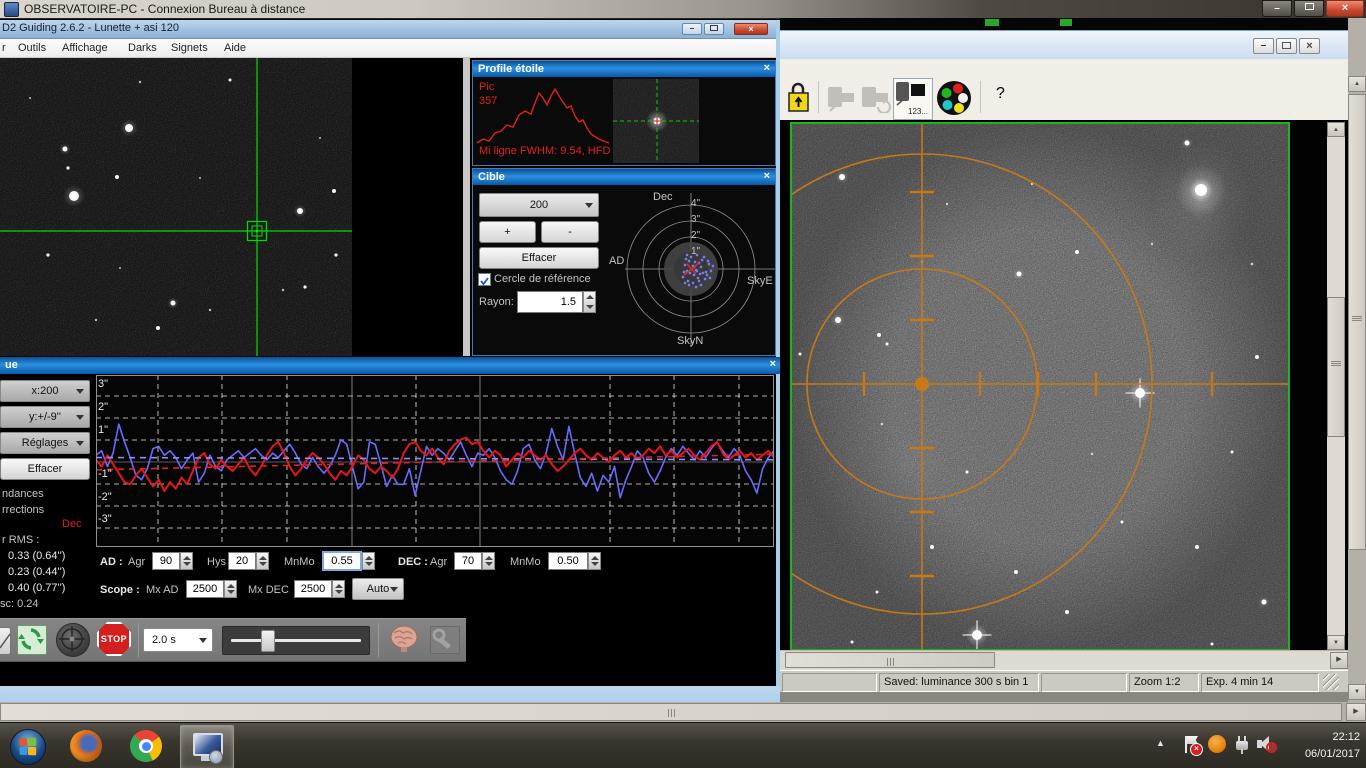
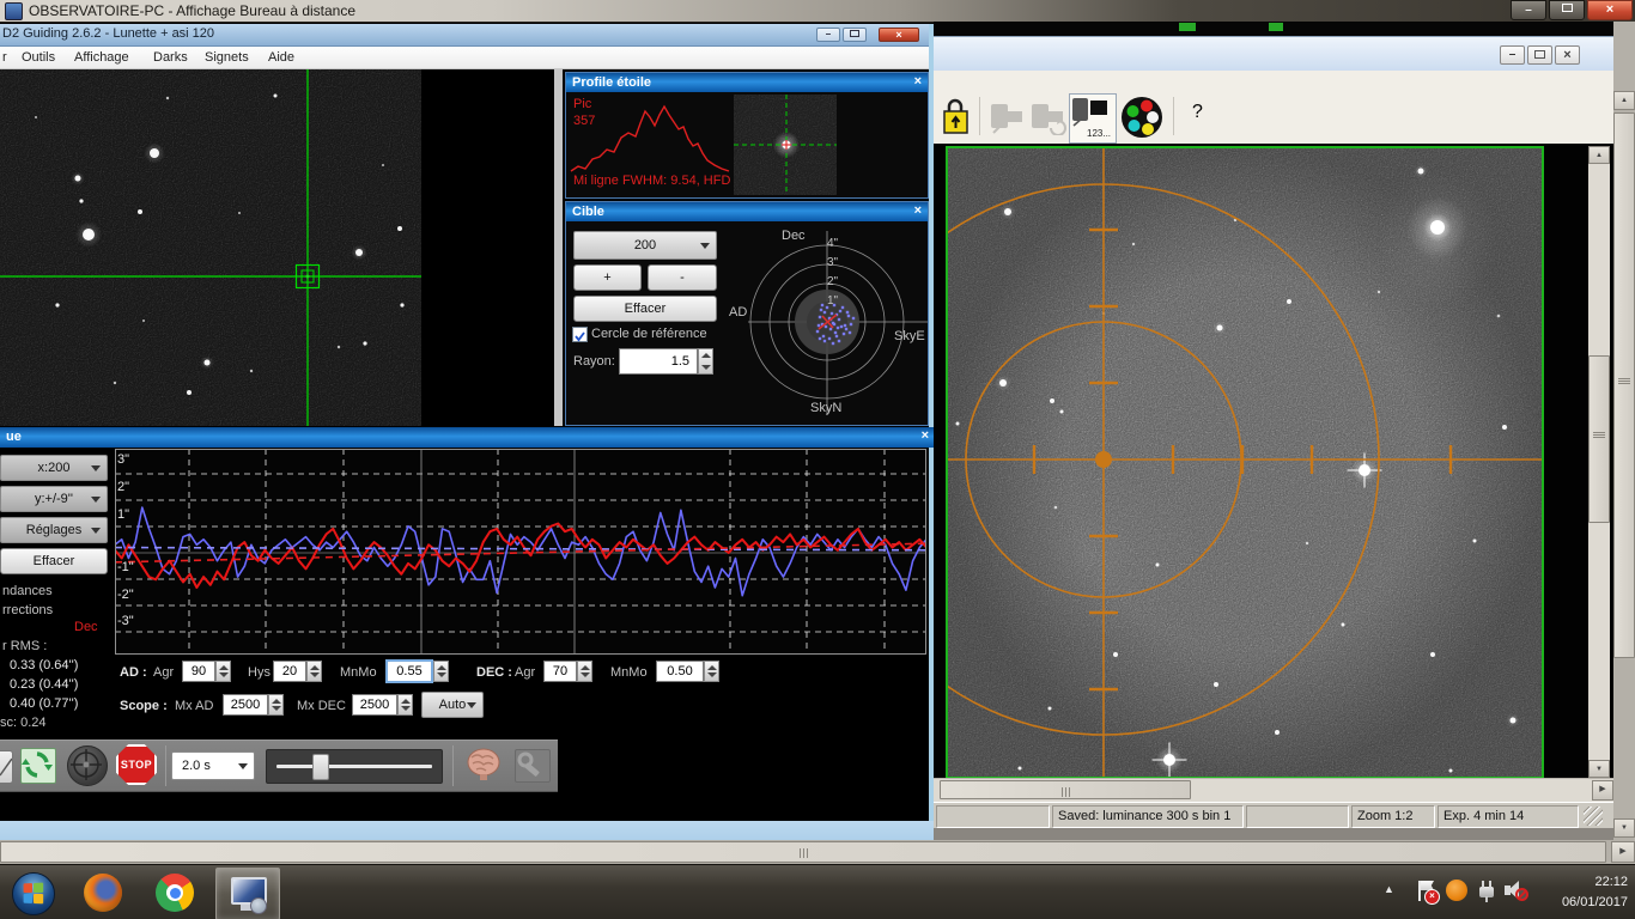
- OBSERVATOIRE-PC - Connexion Bureau à distance
+ OBSERVATOIRE-PC - Affichage Bureau à distance
  –
  ×
  D2 Guiding 2.6.2 - Lunette + asi 120
  –
  ×
  r
  Outils
  Affichage
  Darks
  Signets
  Aide
  Profile étoile
  ×
  Pic
  357
  Mi ligne FWHM: 9.54, HFD
  Cible
  ×
  200
  +
  -
  Effacer
  Cercle de référence
  Rayon:
  1.5
  4"
  3"
  2"
  1"
  Dec
  AD
  SkyE
  SkyN
  ue
  ×
  x:200
  y:+/-9''
  Réglages
  Effacer
  ndances
  rrections
  Dec
  r RMS :
  0.33 (0.64'')
  0.23 (0.44'')
  0.40 (0.77'')
  sc: 0.24
  3"
  2"
  1"
  -1"
  -2"
  -3"
  AD :
  Agr
  90
  Hys
  20
  MnMo
  0.55
  DEC :
  Agr
  70
  MnMo
  0.50
  Scope :
  Mx AD
  2500
  Mx DEC
  2500
  Auto
  STOP
  2.0 s
  –
  ×
  123...
  ?
  Saved: luminance 300 s bin 1
  Zoom 1:2
  Exp. 4 min 14
  ▲
  ×
  22:12
  06/01/2017
